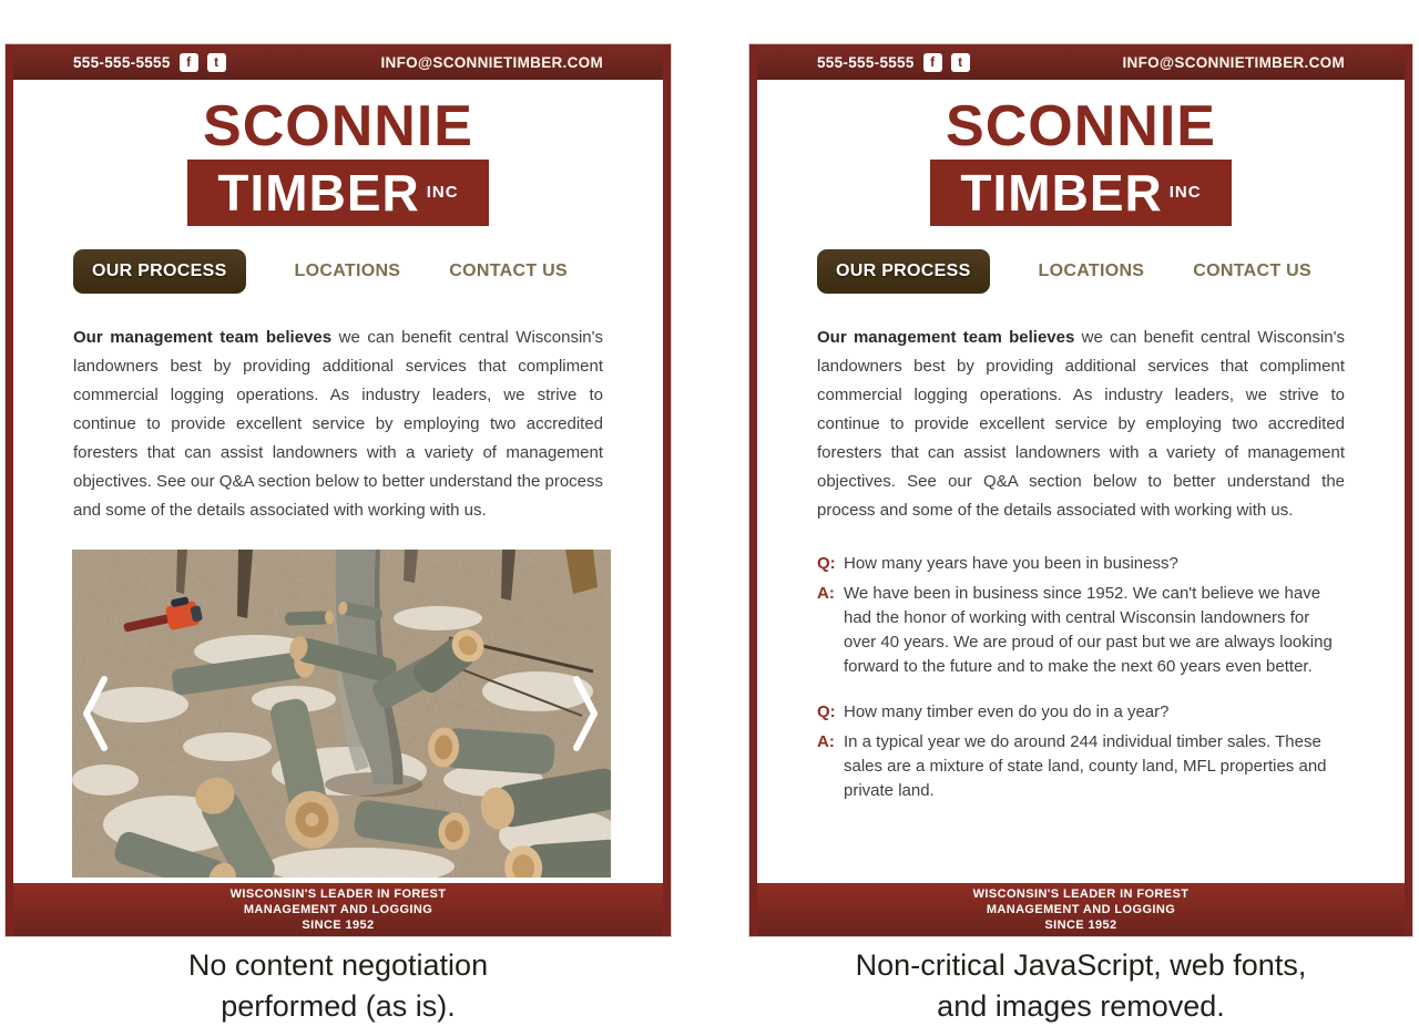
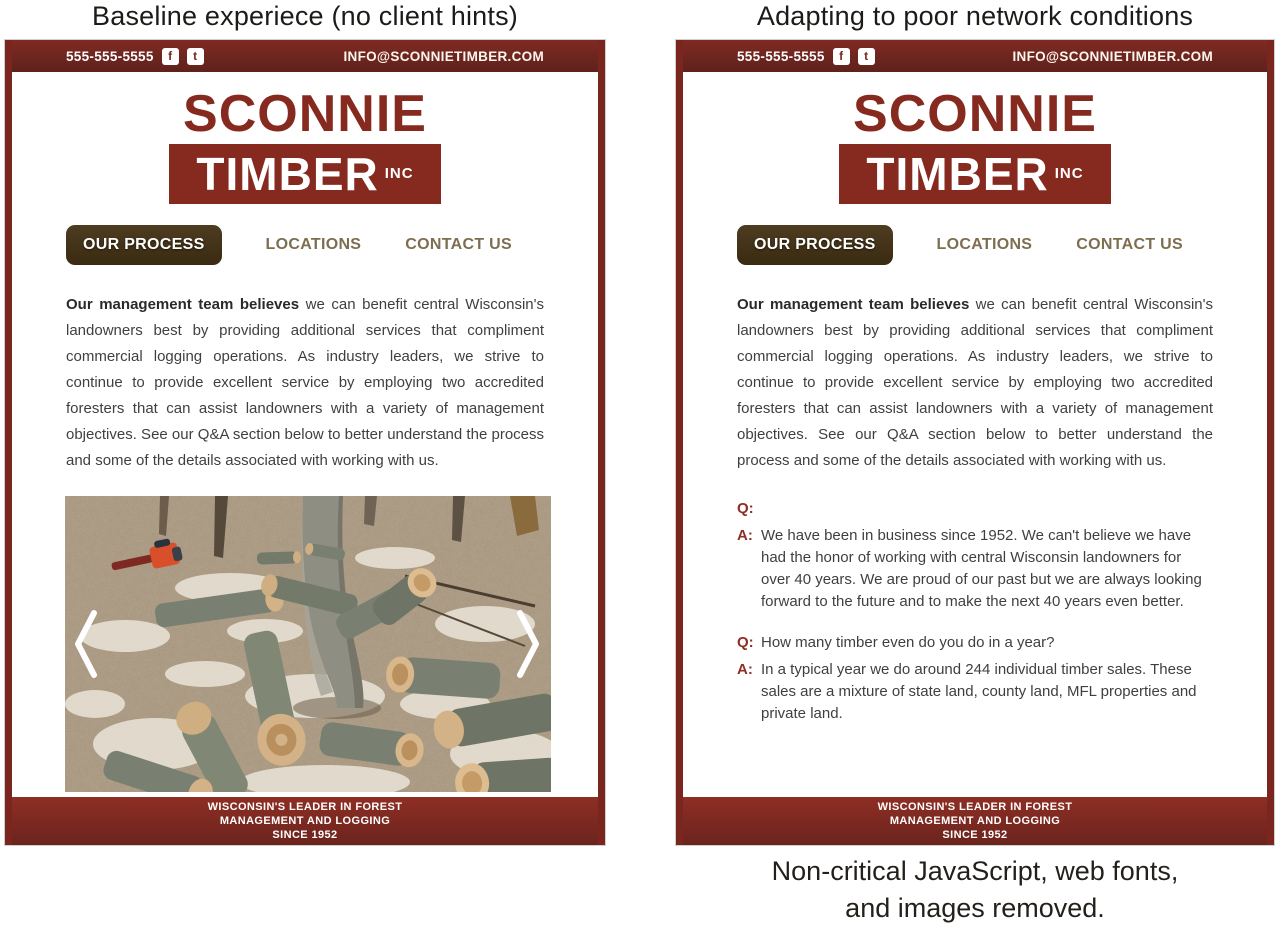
+ Baseline experiece (no client hints)
+ Adapting to poor network conditions
  555-555-5555
  f
  t
  INFO@SCONNIETIMBER.COM
  SCONNIE
  TIMBER INC
  OUR PROCESS
  LOCATIONS
  CONTACT US
  Our management team believes we can benefit central Wisconsin's landowners best by providing additional services that compliment commercial logging operations. As industry leaders, we strive to continue to provide excellent service by employing two accredited foresters that can assist landowners with a variety of management objectives. See our Q&A section below to better understand the process and some of the details associated with working with us.
  WISCONSIN'S LEADER IN FOREST
  MANAGEMENT AND LOGGING
  SINCE 1952
  555-555-5555
  f
  t
  INFO@SCONNIETIMBER.COM
  SCONNIE
  TIMBER INC
  OUR PROCESS
  LOCATIONS
  CONTACT US
  Our management team believes we can benefit central Wisconsin's landowners best by providing additional services that compliment commercial logging operations. As industry leaders, we strive to continue to provide excellent service by employing two accredited foresters that can assist landowners with a variety of management objectives. See our Q&A section below to better understand the process and some of the details associated with working with us.
  Q:
- How many years have you been in business?
  A:
- We have been in business since 1952. We can't believe we have had the honor of working with central Wisconsin landowners for over 40 years. We are proud of our past but we are always looking forward to the future and to make the next 60 years even better.
+ We have been in business since 1952. We can't believe we have had the honor of working with central Wisconsin landowners for over 40 years. We are proud of our past but we are always looking forward to the future and to make the next 40 years even better.
  Q:
  How many timber even do you do in a year?
  A:
  In a typical year we do around 244 individual timber sales. These sales are a mixture of state land, county land, MFL properties and private land.
  WISCONSIN'S LEADER IN FOREST
  MANAGEMENT AND LOGGING
  SINCE 1952
- No content negotiation
- performed (as is).
  Non-critical JavaScript, web fonts,
  and images removed.
